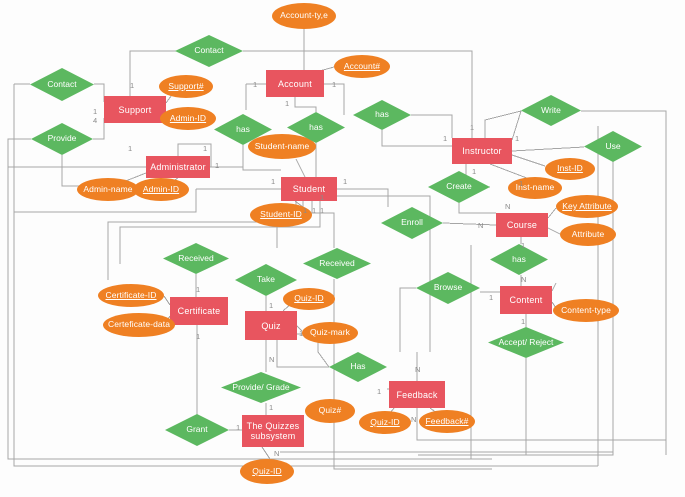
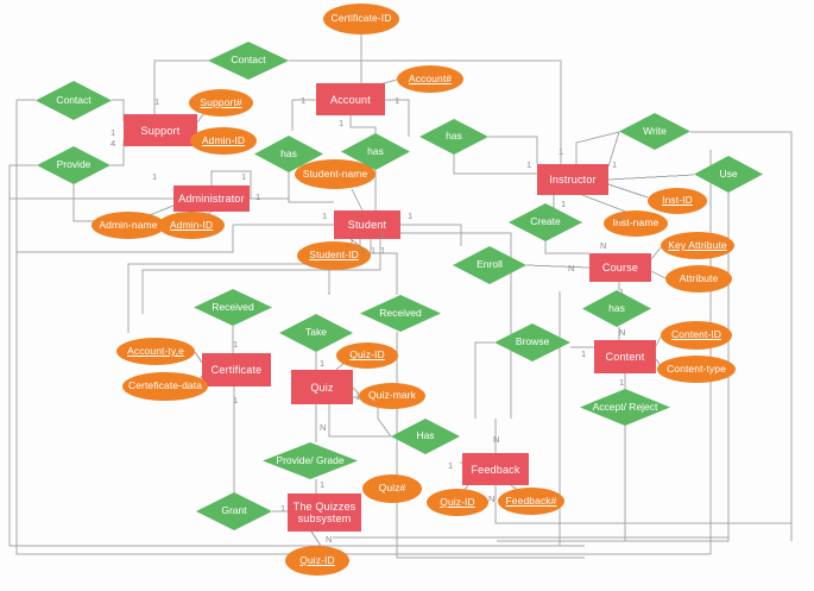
  Support
  Account
  Administrator
  Student
  Instructor
  Course
  Content
  Certificate
  Quiz
  The Quizzes subsystem
  Feedback
- Account-ty,e
+ Certificate-ID
  Account#
  Support#
  Admin-ID
  Admin-name
  Admin-ID
  Student-name
  Student-ID
  Inst-ID
  Inst-name
  Key Attribute
  Attribute
+ Content-ID
  Content-type
- Certificate-ID
+ Account-ty,e
  Certeficate-data
  Quiz-ID
  Quiz-mark
  Quiz#
  Quiz-ID
  Quiz-ID
  Feedback#
  Contact
  Contact
  Provide
  has
  has
  has
  Write
  Use
  Create
  Enroll
  has
  Browse
  Received
  Take
  Received
  Accept/ Reject
  Has
  Provide/ Grade
  Grant
  1
  1
  4
  1
  1
  1
  1
  1
  1
  1
  1
  1
  1
  1
  1
  1
  1
  1
  1
  1
  N
  N
  1
  N
  1
  1
  1
  1
  1
  1
  N
  1
  1
  N
  1
  N
  N
